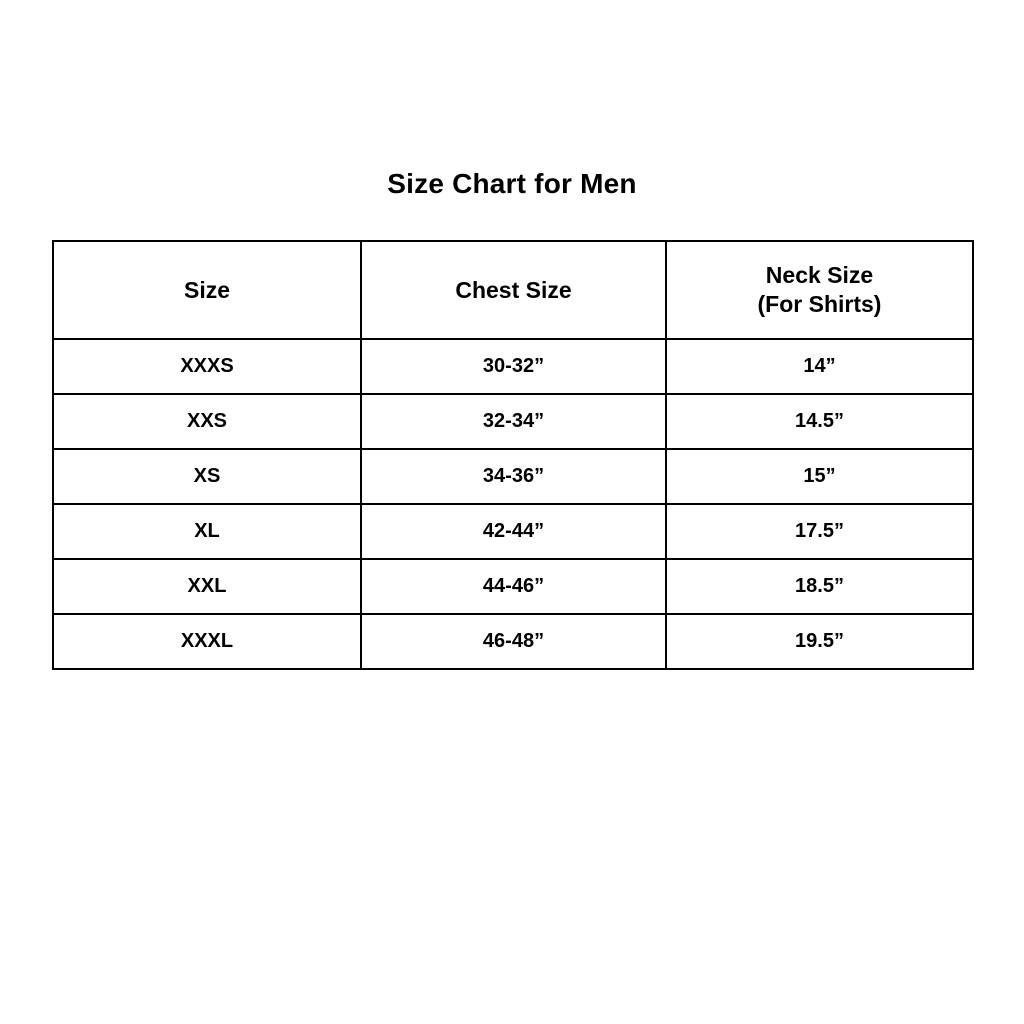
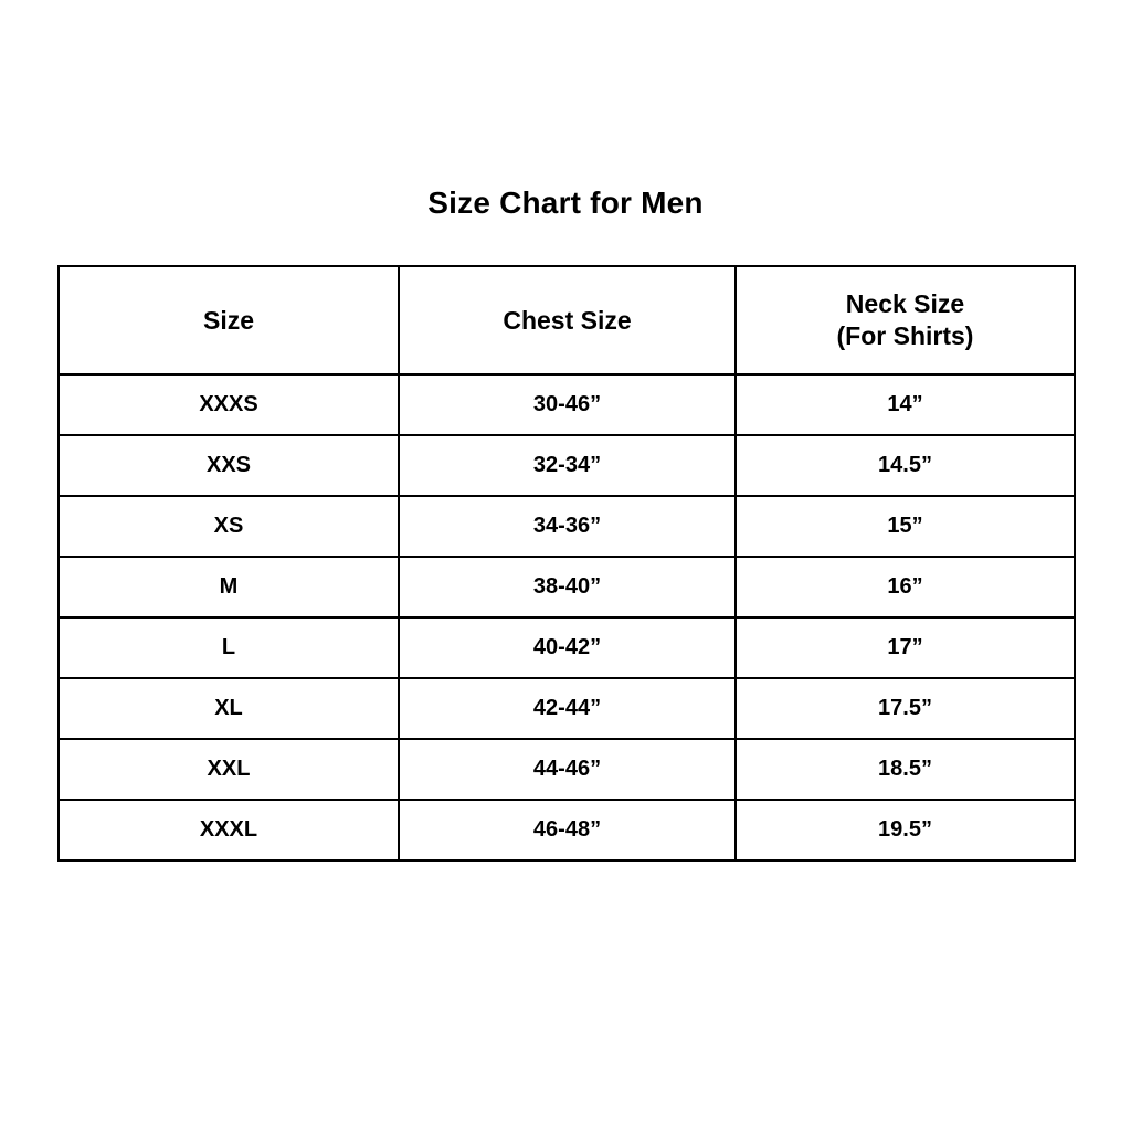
  Size Chart for Men
  Size	Chest Size	Neck Size (For Shirts)
- XXXS	30-32”	14”
+ XXXS	30-46”	14”
  XXS	32-34”	14.5”
  XS	34-36”	15”
+ M	38-40”	16”
+ L	40-42”	17”
  XL	42-44”	17.5”
  XXL	44-46”	18.5”
  XXXL	46-48”	19.5”
